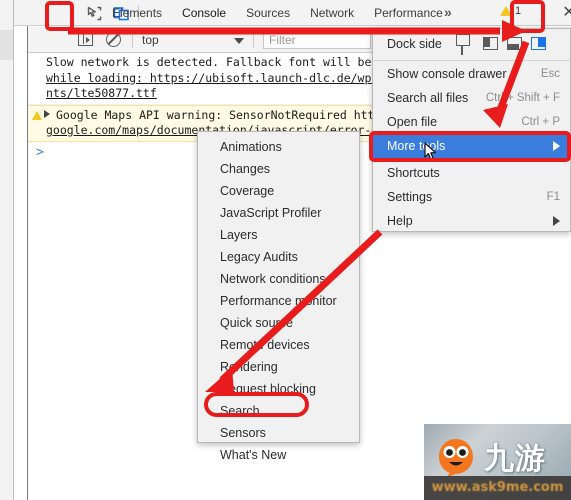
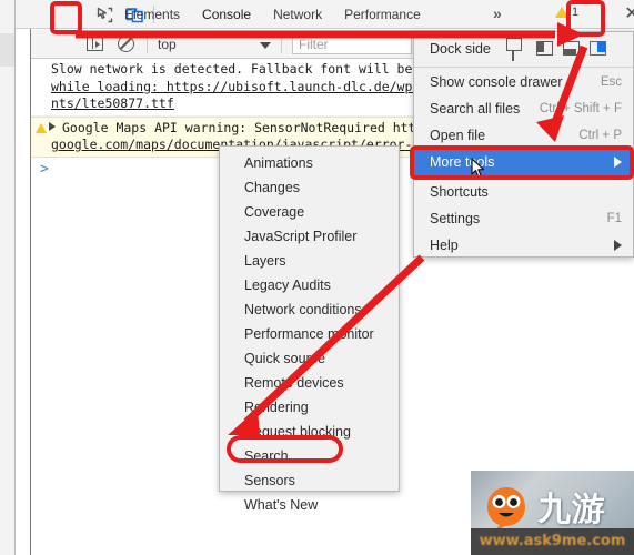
  Elements
  Console
- Sources
  Network
  Performance
  »
  1
  ✕
  top
  Filter
  Slow network is detected. Fallback font will be
  while loading: https://ubisoft.launch-dlc.de/wp
  nts/lte50877.ttf
  Google Maps API warning: SensorNotRequired ht
  google.com/maps/documentation/javascript/error-
  >
  Animations
  Changes
  Coverage
  JavaScript Profiler
  Layers
  Legacy Audits
  Network conditions
  Performance mnitor
  Quick soure
  Remo devices
  Rdering
  quest blocking
  Search
  Sensors
  What's New
  Dock side
  Show console drawer
  Esc
  Search all files
  Ctr + Shift + F
  Open file
  Ctrl + P
  More tols
  Shortcuts
  Settings
  F1
  Help
  九游
  www.ask9me.com
